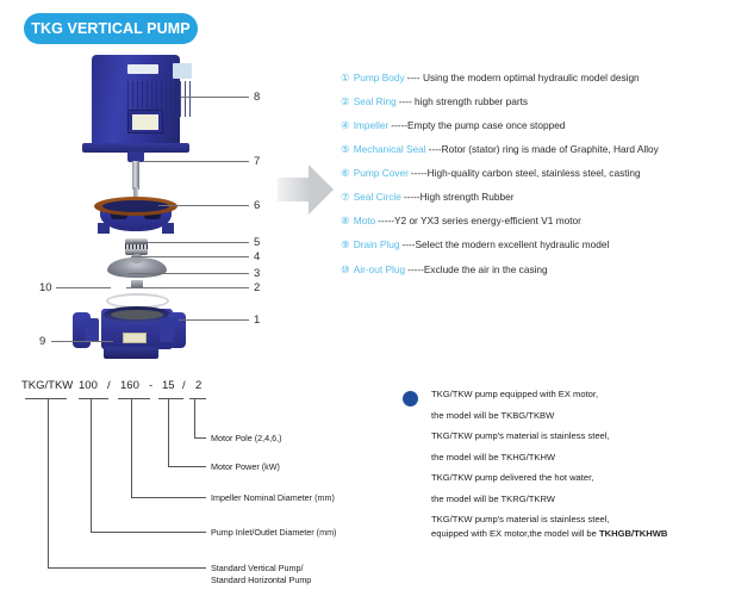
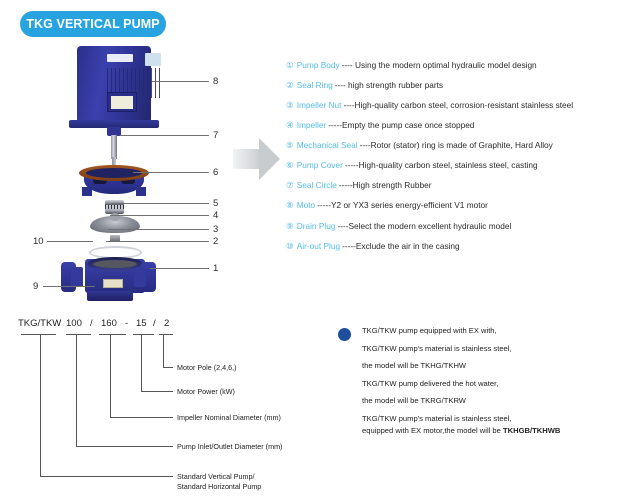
  TKG VERTICAL PUMP
  8
  7
  6
  5
  4
  3
  2
  1
  10
  9
  ①
  Pump Body
  ---- Using the modern optimal hydraulic model design
  ②
  Seal Ring
  ---- high strength rubber parts
+ ③
+ Impeller Nut
+ ----High-quality carbon steel, corrosion-resistant stainless steel
  ④
  Impeller
  -----Empty the pump case once stopped
  ⑤
  Mechanical Seal
  ----Rotor (stator) ring is made of Graphite, Hard Alloy
  ⑥
  Pump Cover
  -----High-quality carbon steel, stainless steel, casting
  ⑦
  Seal Circle
  -----High strength Rubber
  ⑧
  Moto
  -----Y2 or YX3 series energy-efficient V1 motor
  ⑨
  Drain Plug
  ----Select the modern excellent hydraulic model
  ⑩
  Air-out Plug
  -----Exclude the air in the casing
  TKG/TKW
  100
  /
  160
  -
  15
  /
  2
  Motor Pole (2,4,6,)
  Motor Power (kW)
  Impeller Nominal Diameter (mm)
  Pump Inlet/Outlet Diameter (mm)
  Standard Vertical Pump/
  Standard Horizontal Pump
- TKG/TKW pump equipped with EX motor,
+ TKG/TKW pump equipped with EX with,
- the model will be TKBG/TKBW
  TKG/TKW pump's material is stainless steel,
  the model will be TKHG/TKHW
  TKG/TKW pump delivered the hot water,
  the model will be TKRG/TKRW
  TKG/TKW pump's material is stainless steel,
  equipped with EX motor,the model will be TKHGB/TKHWB
